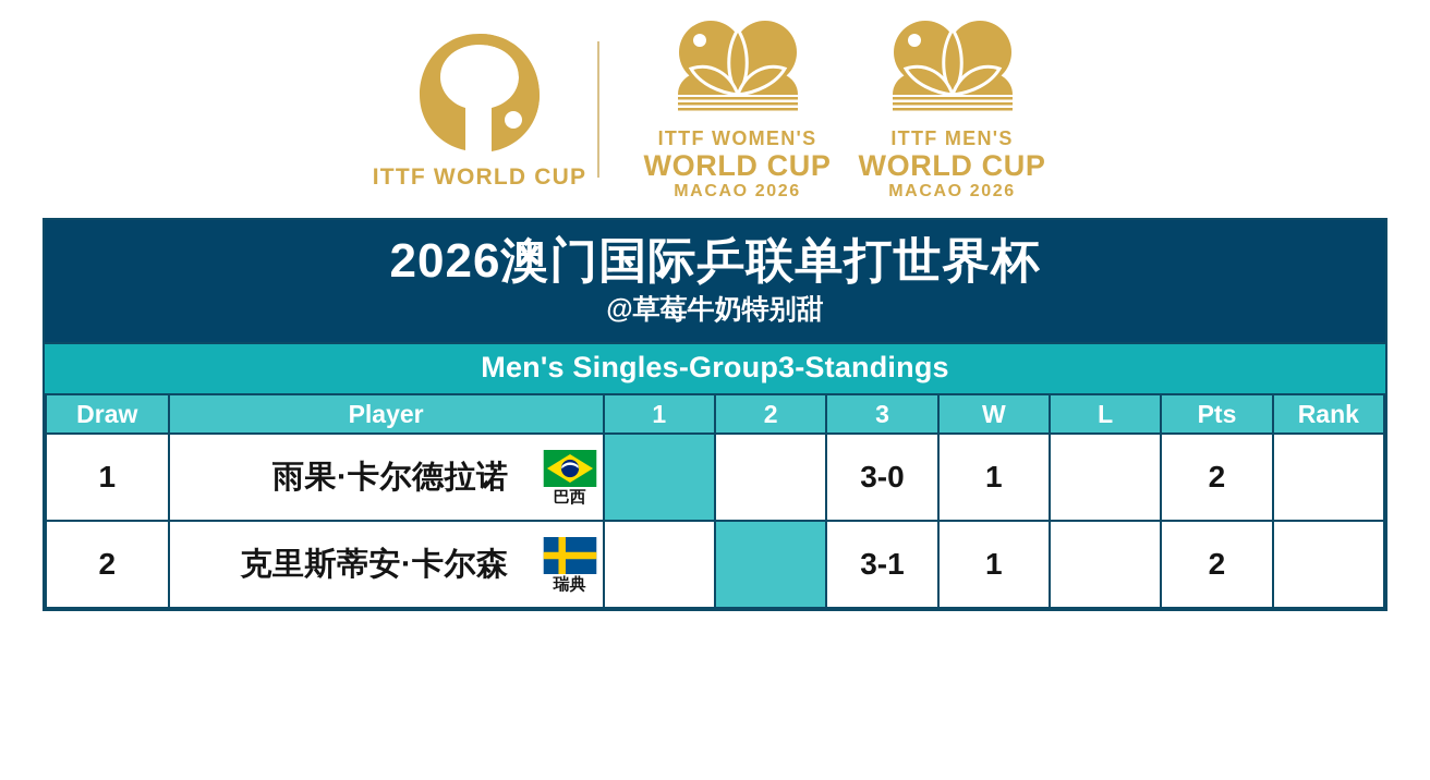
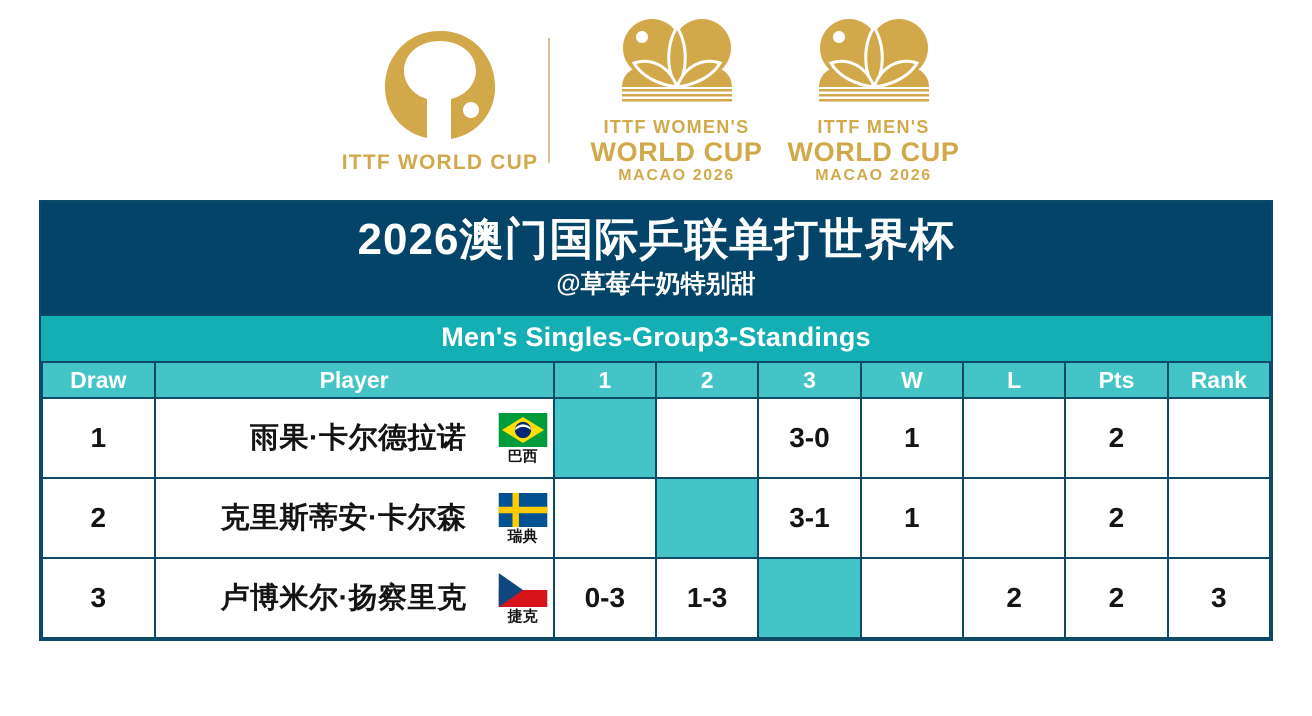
  ITTF WORLD CUP
  ITTF WOMEN'S
  WORLD CUP
  MACAO 2026
  ITTF MEN'S
  WORLD CUP
  MACAO 2026
  2026澳门国际乒联单打世界杯
  @草莓牛奶特别甜
  Men's Singles-Group3-Standings
  Draw	Player	1	2	3	W	L	Pts	Rank
  1	雨果·卡尔德拉诺 巴西			3-0	1		2
  2	克里斯蒂安·卡尔森 瑞典			3-1	1		2
+ 3	卢博米尔·扬察里克 捷克	0-3	1-3			2	2	3
